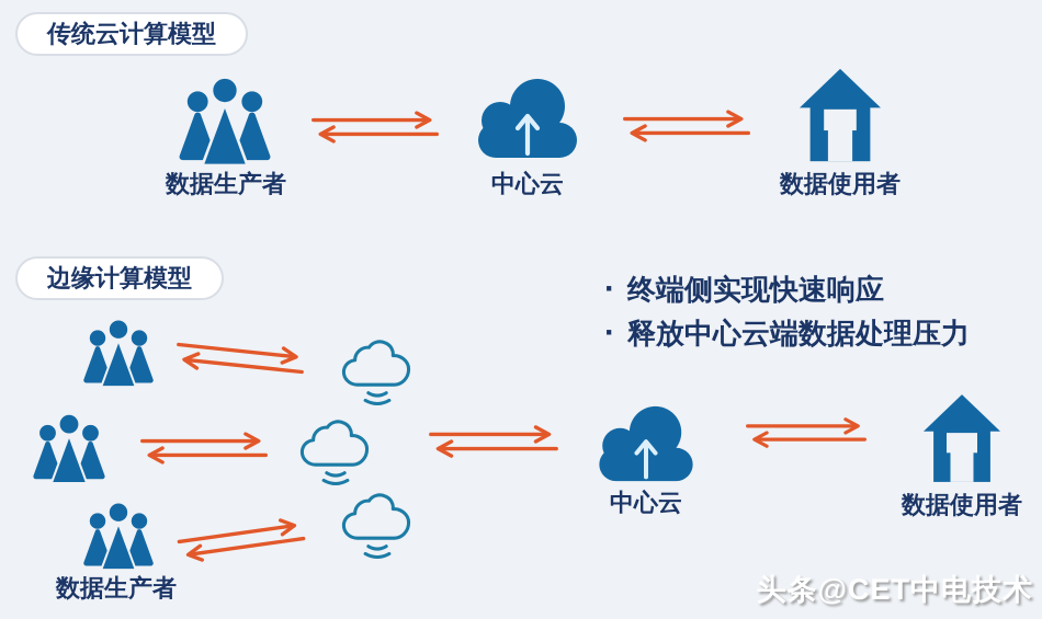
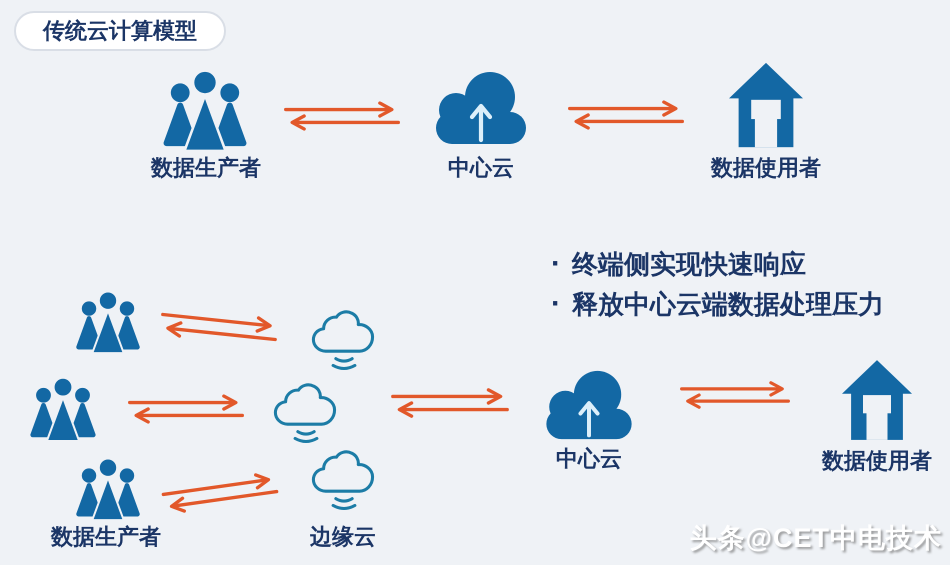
  传统云计算模型
  数据生产者
  中心云
  数据使用者
- 边缘计算模型
  ·
  终端侧实现快速响应
  ·
  释放中心云端数据处理压力
  数据生产者
+ 边缘云
  中心云
  数据使用者
  头条@CET中电技术
